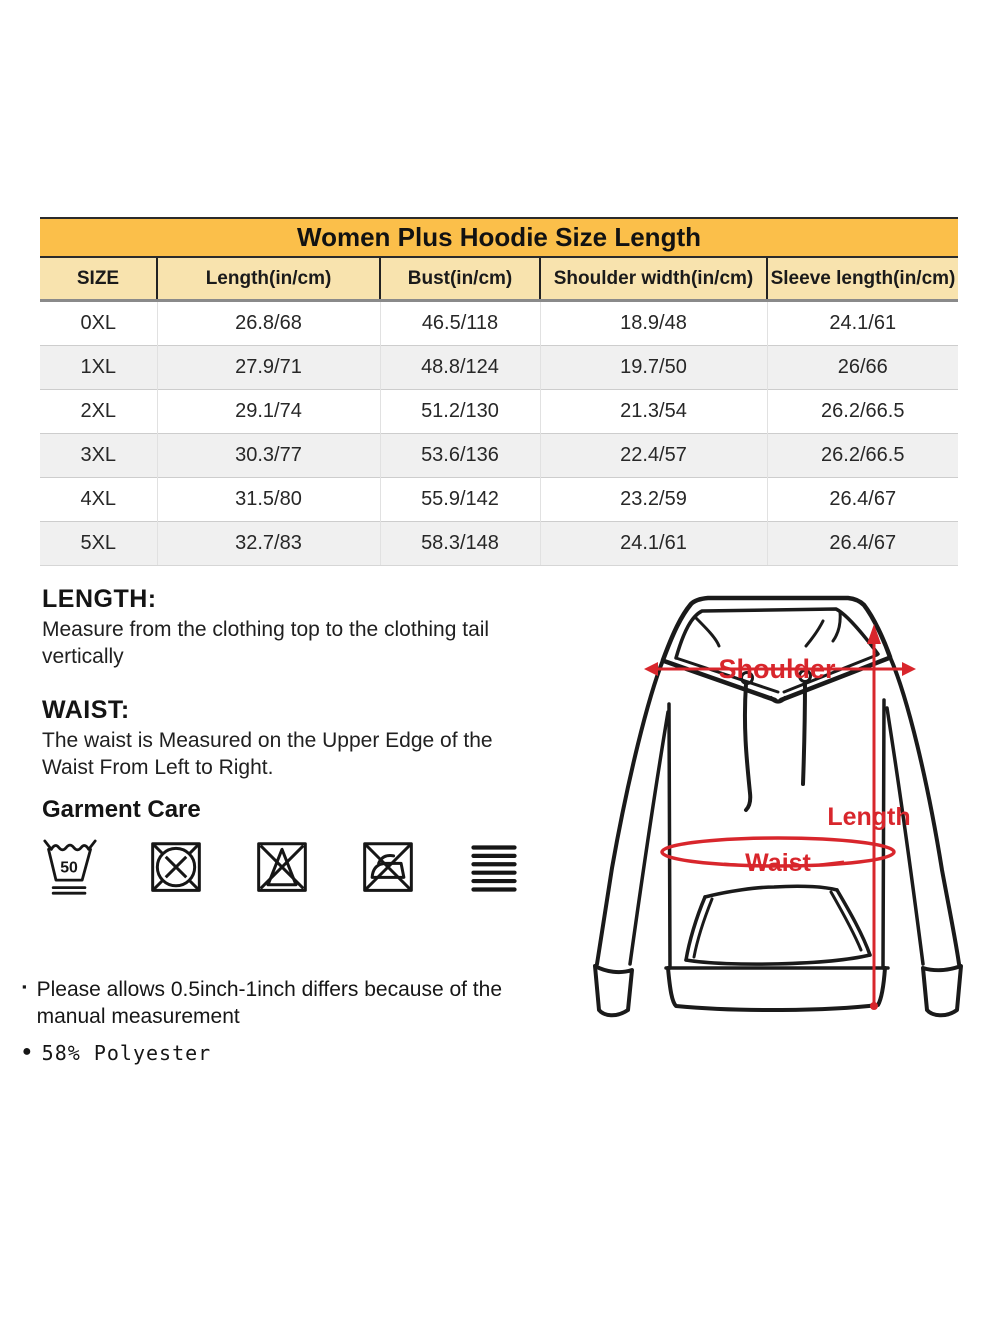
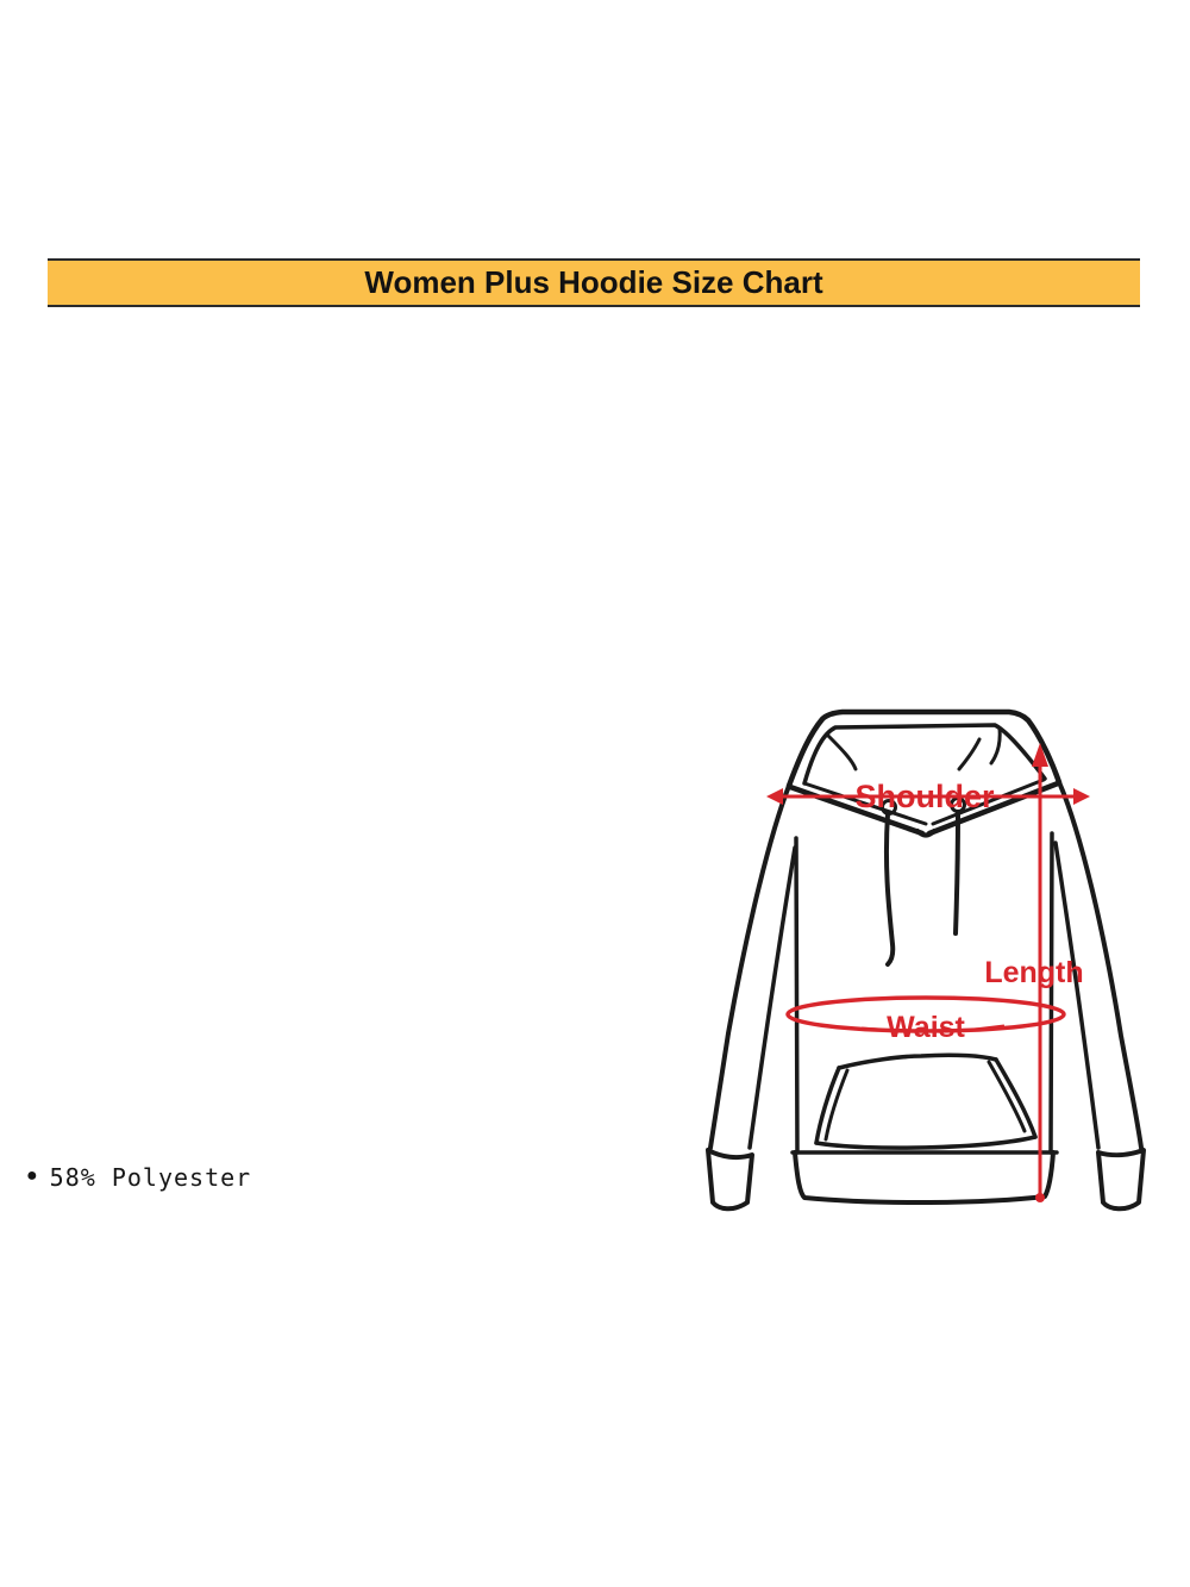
- Women Plus Hoodie Size Length
+ Women Plus Hoodie Size Chart
- SIZE	Length(in/cm)	Bust(in/cm)	Shoulder width(in/cm)	Sleeve length(in/cm)
- 0XL	26.8/68	46.5/118	18.9/48	24.1/61
- 1XL	27.9/71	48.8/124	19.7/50	26/66
- 2XL	29.1/74	51.2/130	21.3/54	26.2/66.5
- 3XL	30.3/77	53.6/136	22.4/57	26.2/66.5
- 4XL	31.5/80	55.9/142	23.2/59	26.4/67
- 5XL	32.7/83	58.3/148	24.1/61	26.4/67
- LENGTH:
- Measure from the clothing top to the clothing tail vertically
- WAIST:
- The waist is Measured on the Upper Edge of the Waist From Left to Right.
- Garment Care
- 50
- ▪
- Please allows 0.5inch-1inch differs because of the manual measurement
  ●
  58% Polyester
  Shoulder
  Length
  Waist
